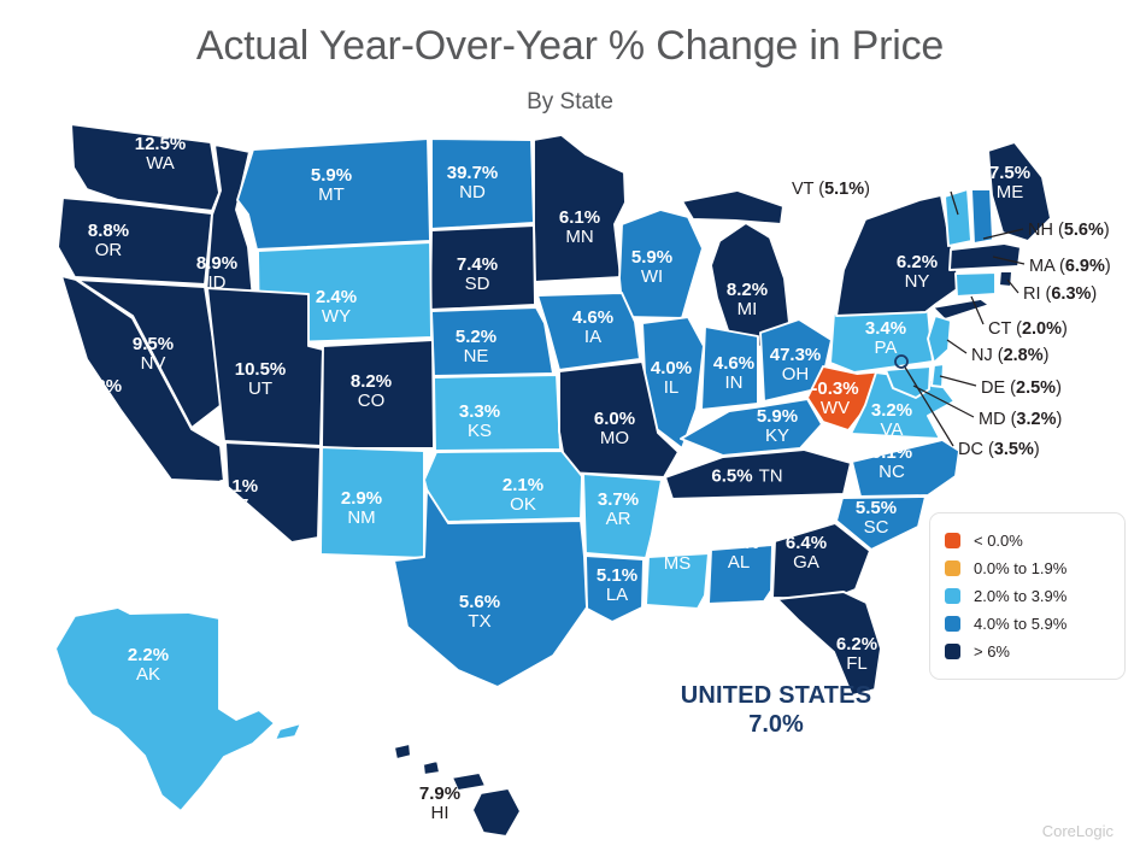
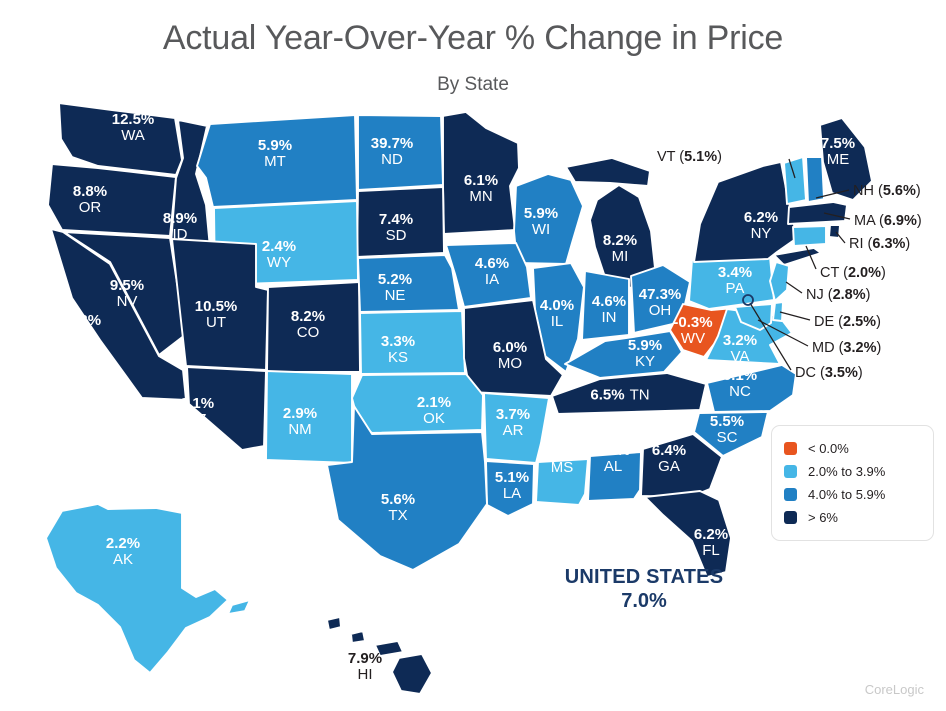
  Actual Year-Over-Year % Change in Price
  By State
  12.5%
  WA
  8.8%
  OR
  8.9%
  ID
  5.9%
  MT
  39.7%
  ND
  6.1%
  MN
  7.4%
  SD
  5.9%
  WI
  8.2%
  MI
  2.4%
  WY
  9.5%
  NV
  10.5%
  UT
  8.2%
  CO
  5.2%
  NE
  4.6%
  IA
  4.0%
  IL
  4.6%
  IN
  47.3%
  OH
  3.4%
  PA
  7.3%
  CA
  3.3%
  KS
  6.0%
  MO
  -0.3%
  WV
  3.2%
  VA
  5.9%
  KY
  6.1%
  AZ
  2.9%
  NM
  2.1%
  OK
  3.7%
  AR
  5.1%
  NC
  5.5%
  SC
  3.2%
  MS
  4.8%
  AL
  6.4%
  GA
  5.1%
  LA
  5.6%
  TX
  6.2%
  FL
  6.2%
  NY
  7.5%
  ME
  2.2%
  AK
  7.9%
  HI
  6.5% TN
  VT (5.1%)
  NH (5.6%)
  MA (6.9%)
  RI (6.3%)
  CT (2.0%)
  NJ (2.8%)
  DE (2.5%)
  MD (3.2%)
  DC (3.5%)
  UNITED STATES
  7.0%
  < 0.0%
- 0.0% to 1.9%
  2.0% to 3.9%
  4.0% to 5.9%
  > 6%
  CoreLogic
